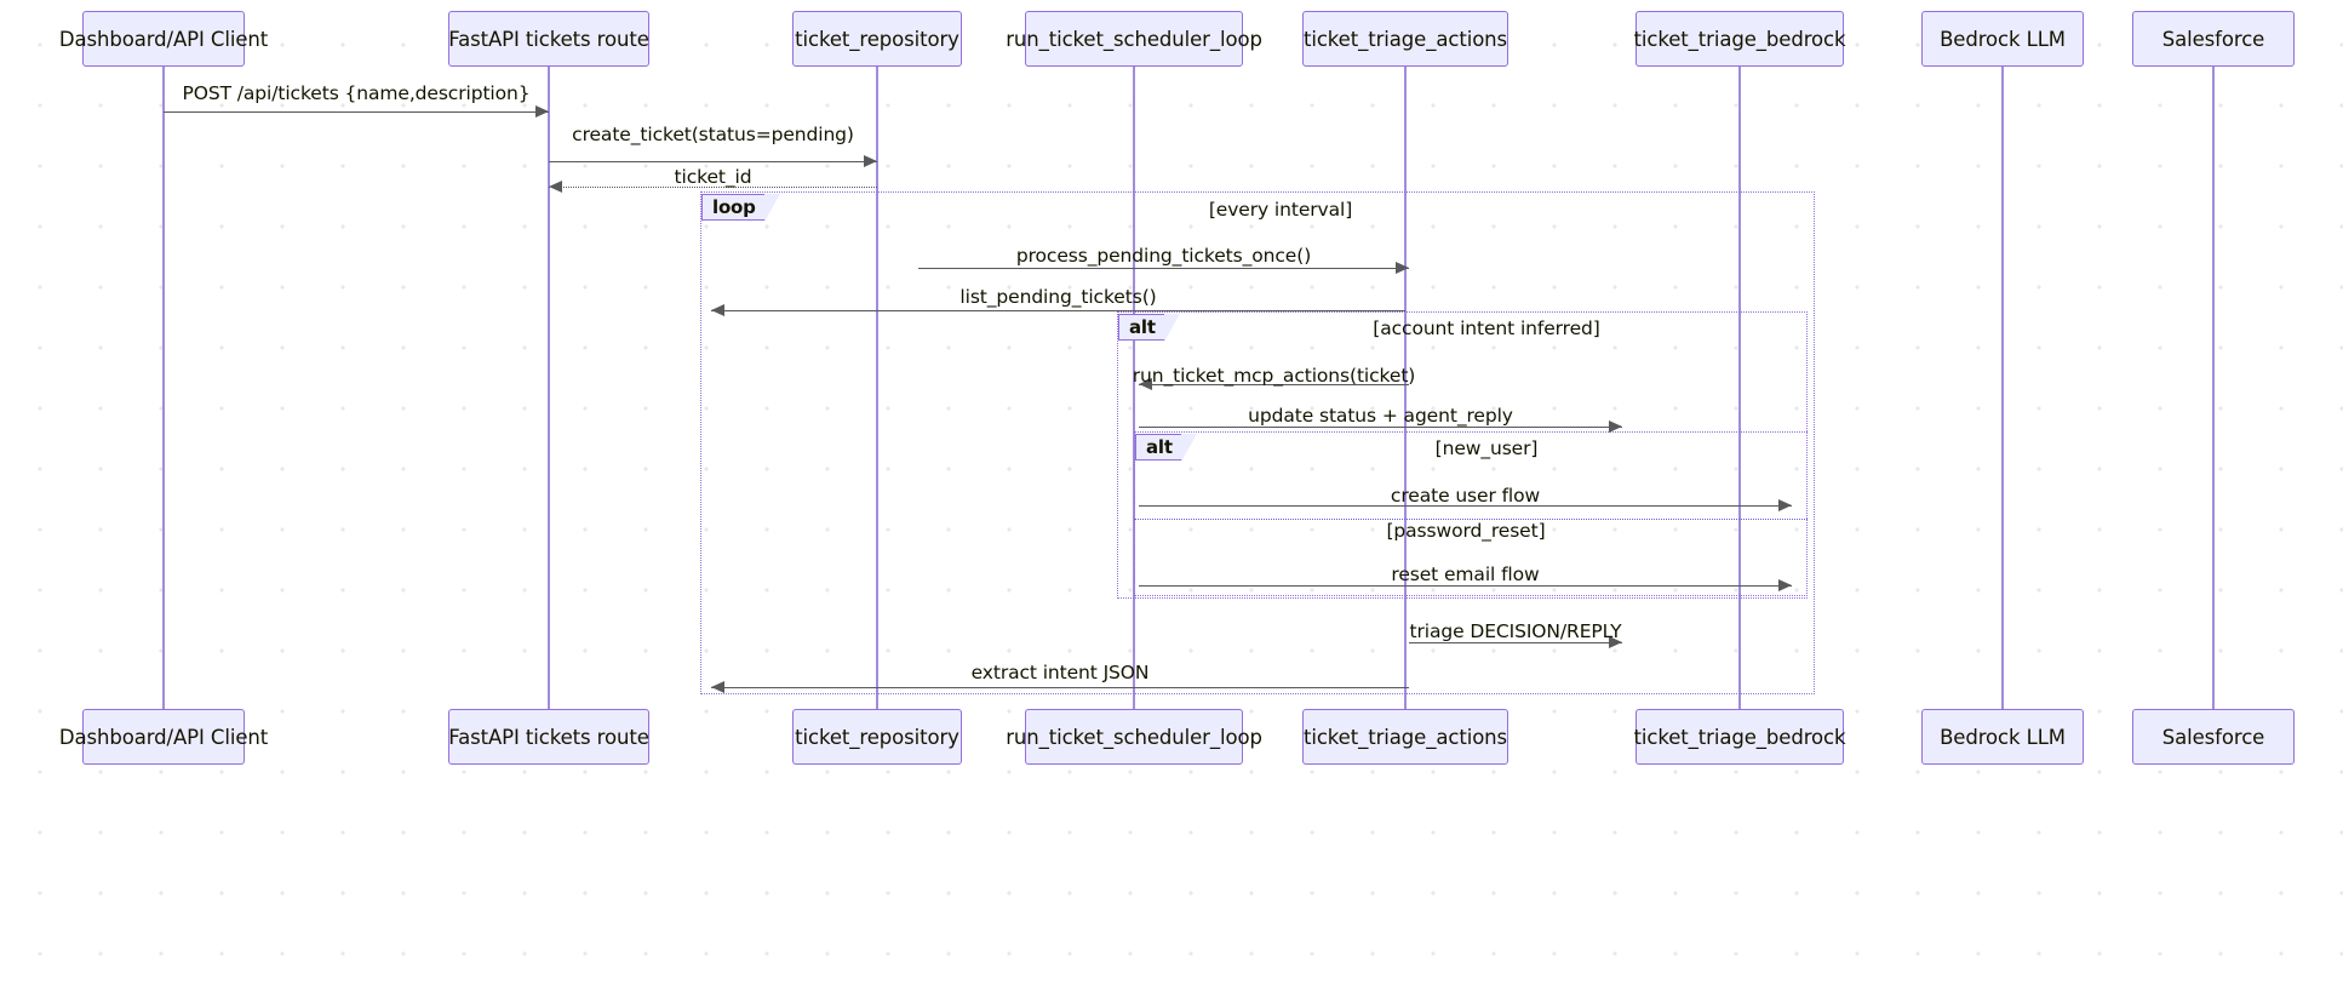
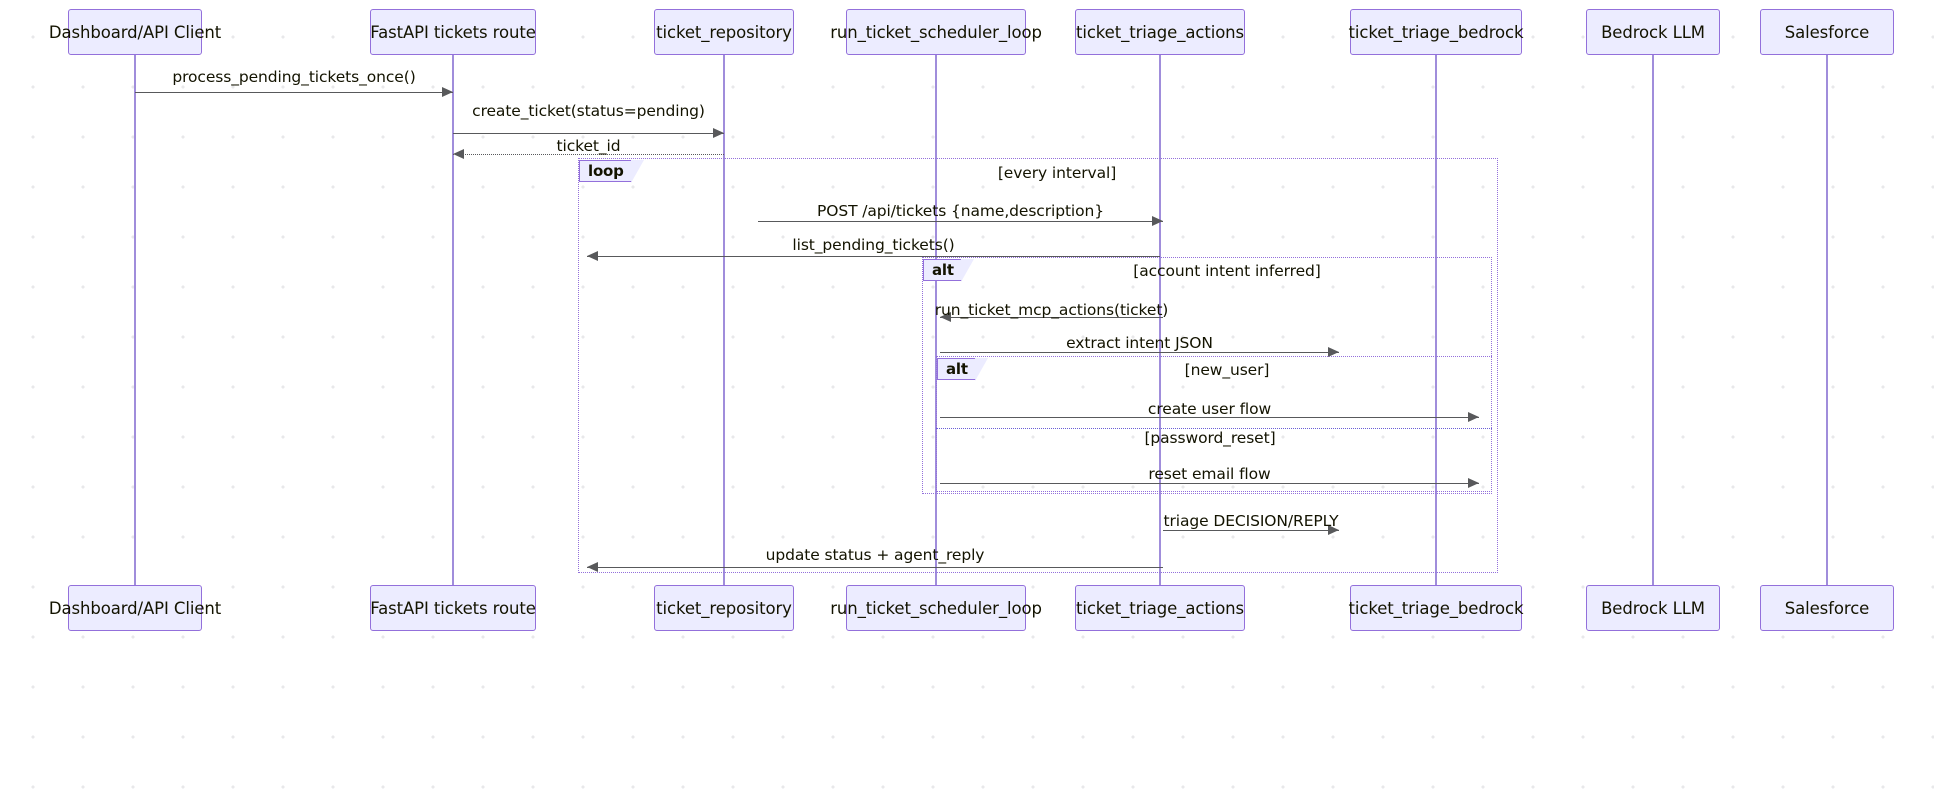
  loop
  [every interval]
  alt
  [account intent inferred]
  alt
  [new_user]
  [password_reset]
- POST /api/tickets {name,description}
+ process_pending_tickets_once()
  create_ticket(status=pending)
  ticket_id
- process_pending_tickets_once()
+ POST /api/tickets {name,description}
  list_pending_tickets()
  run_ticket_mcp_actions(ticket)
- update status + agent_reply
+ extract intent JSON
  create user flow
  reset email flow
  triage DECISION/REPLY
- extract intent JSON
+ update status + agent_reply
  Dashboard/API Client
  Dashboard/API Client
  FastAPI tickets route
  FastAPI tickets route
  ticket_repository
  ticket_repository
  run_ticket_scheduler_loop
  run_ticket_scheduler_loop
  ticket_triage_actions
  ticket_triage_actions
  ticket_triage_bedrock
  ticket_triage_bedrock
  Bedrock LLM
  Bedrock LLM
  Salesforce
  Salesforce
